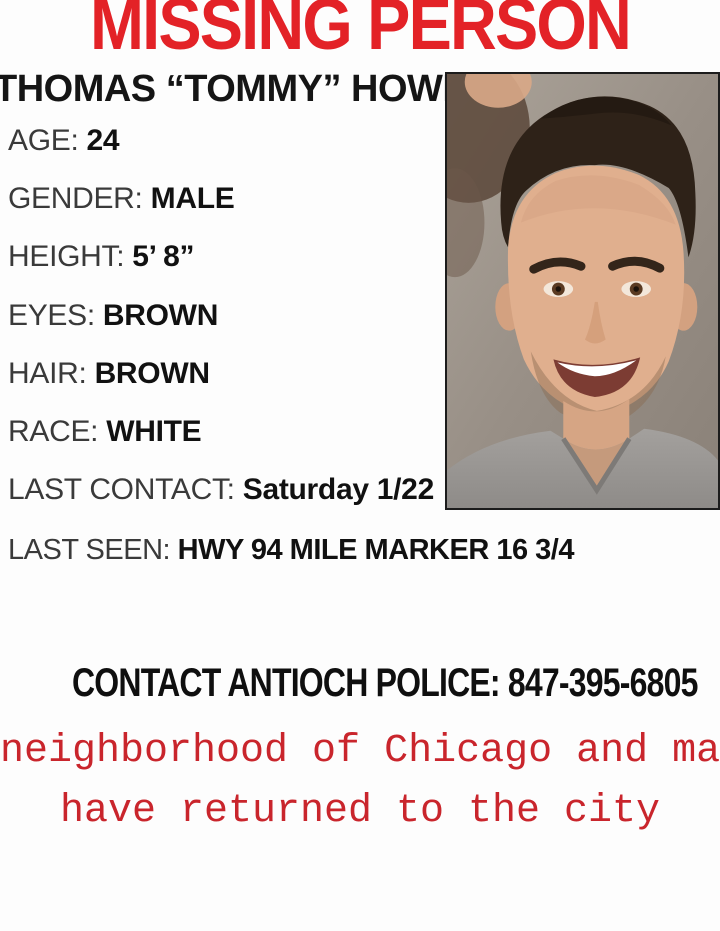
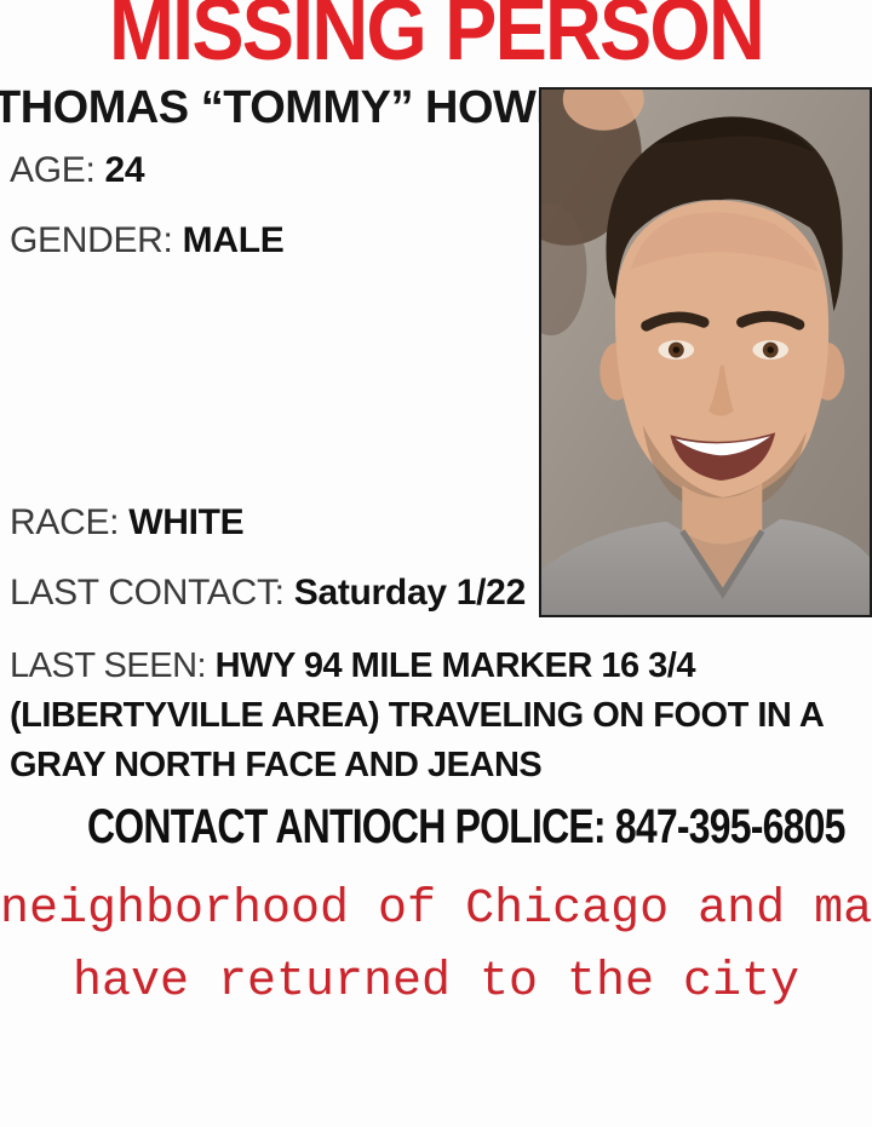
  MISSING PERSON
  THOMAS “TOMMY” HOW
  AGE: 24
  GENDER: MALE
- HEIGHT: 5’ 8”
- EYES: BROWN
- HAIR: BROWN
  RACE: WHITE
  LAST CONTACT: Saturday 1/22
  LAST SEEN: HWY 94 MILE MARKER 16 3/4
+ (LIBERTYVILLE AREA) TRAVELING ON FOOT IN A
+ GRAY NORTH FACE AND JEANS
  CONTACT ANTIOCH POLICE: 847-395-6805
  neighborhood of Chicago and ma
  have returned to the city
